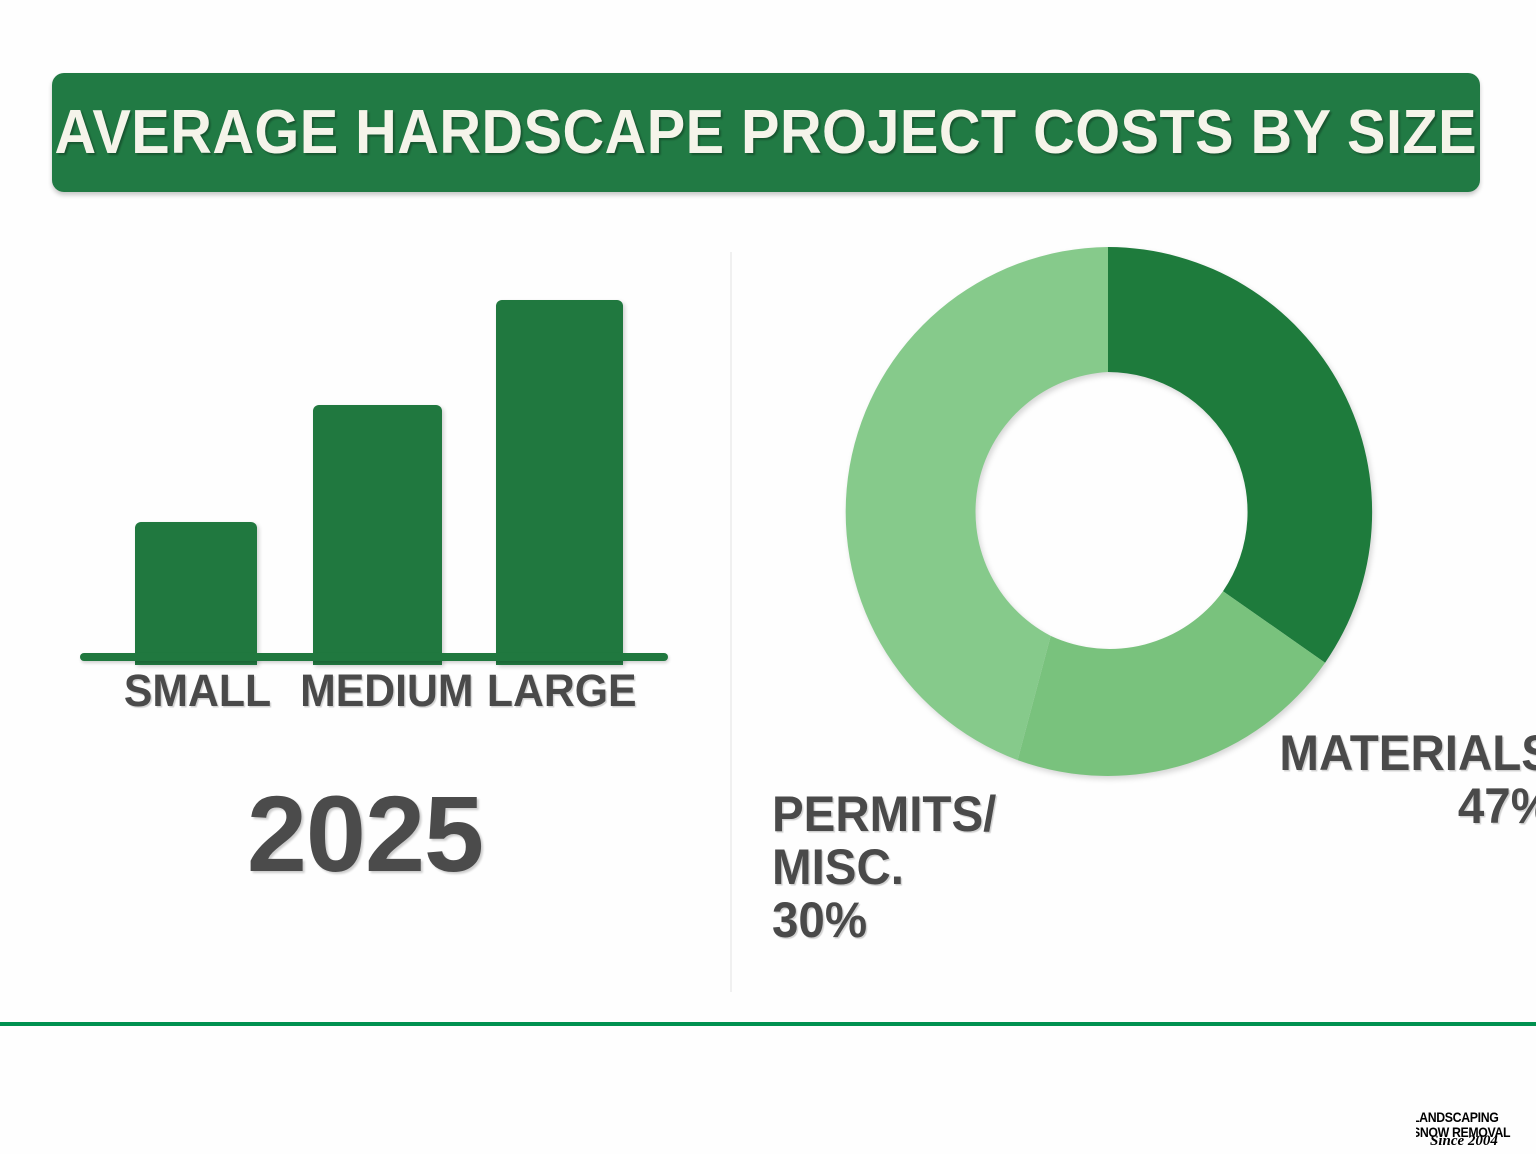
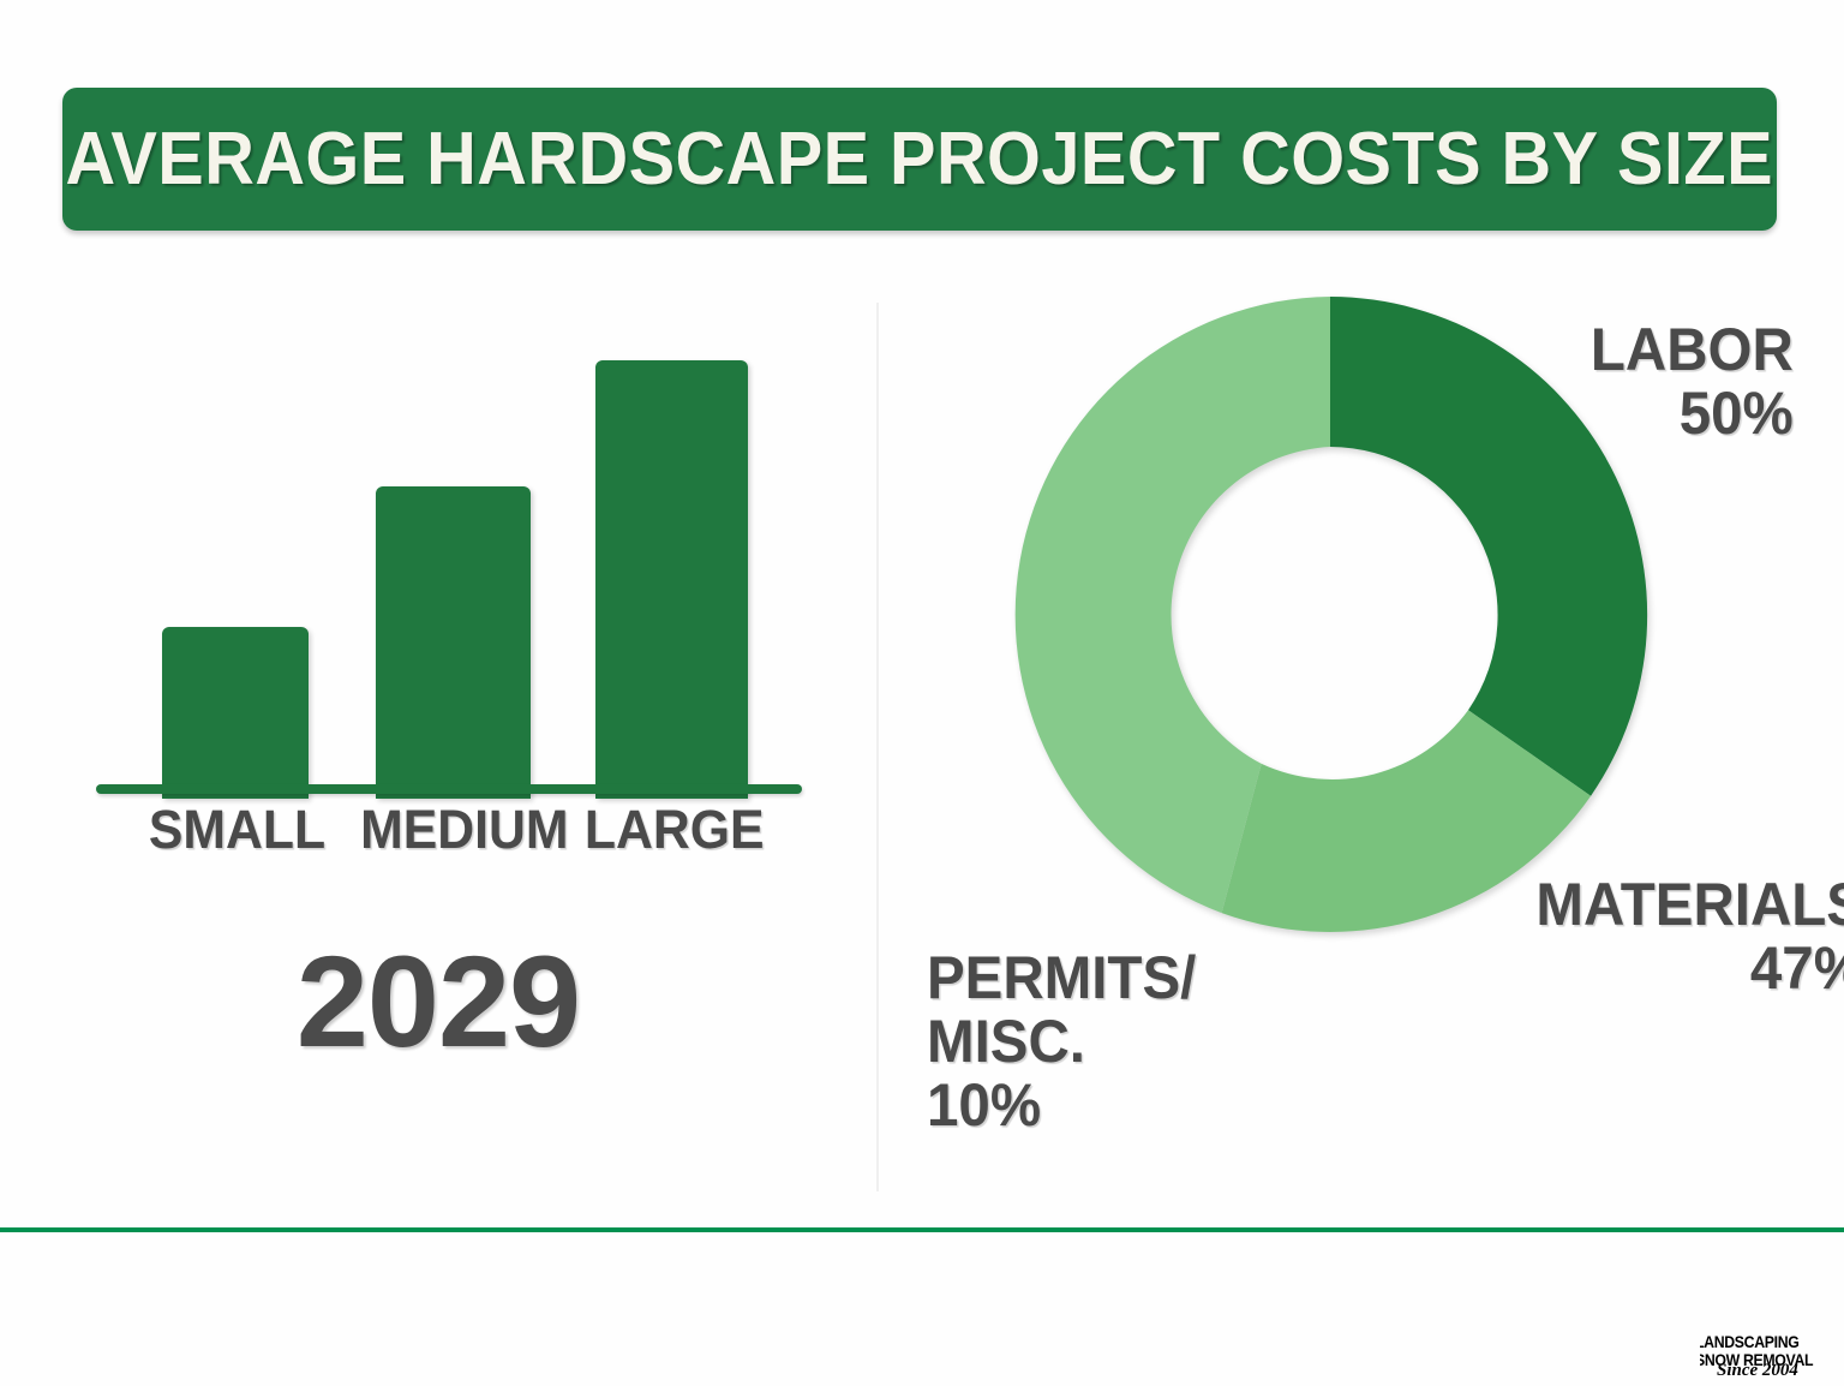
  AVERAGE HARDSCAPE PROJECT COSTS BY SIZE
  SMALL
  MEDIUM
  LARGE
- 2025
+ 2029
+ LABOR
+ 50%
  MATERIAL
  47%
  PERMITS/
  MISC.
- 30%
+ 10%
  LANDSCAPING
  SNOW REMOVAL
  Since 2004
